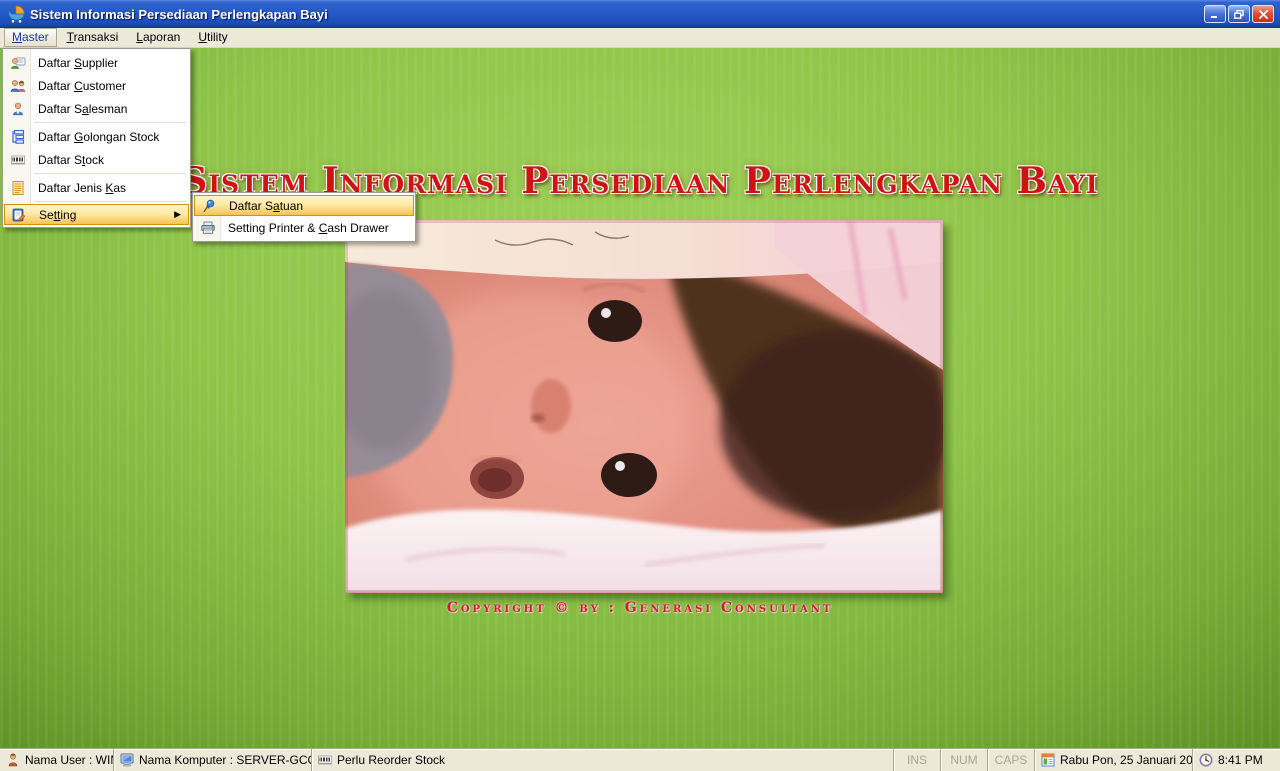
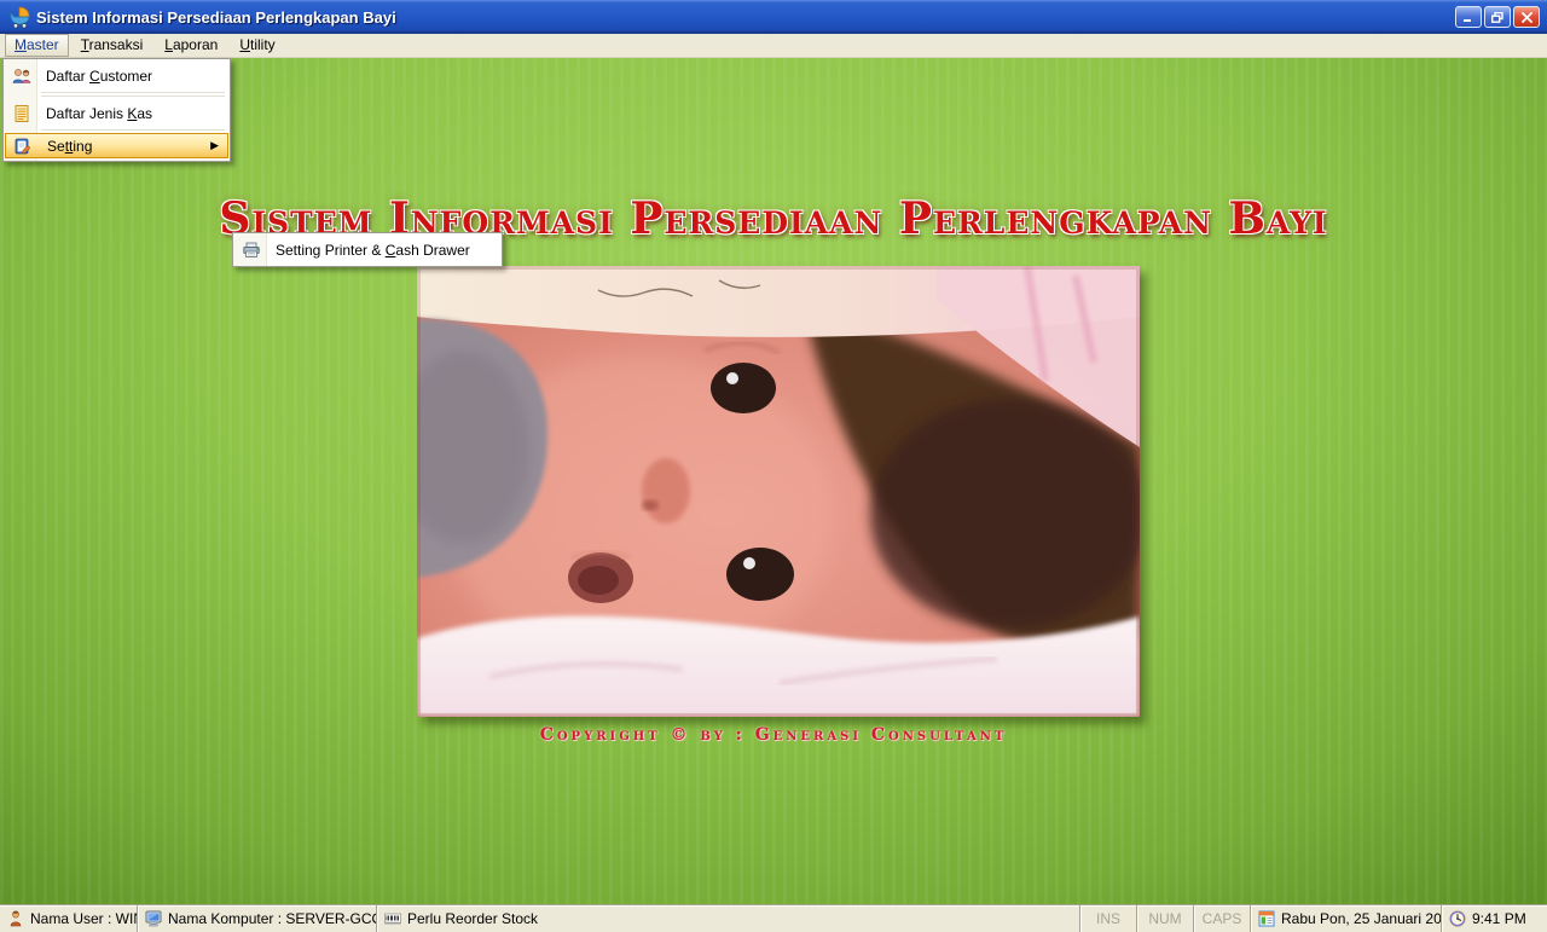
  Sistem Informasi Persediaan Perlengkapan Bayi
  Master
  Transaksi
  Laporan
  Utility
  Sistem Informasi Persediaan Perlengkapan Bayi
  Copyright © by : Generasi Consultant
- Daftar Supplier
  Daftar Customer
- Daftar Salesman
- Daftar Golongan Stock
- Daftar Stock
  Daftar Jenis Kas
  Setting
  ▶
- Daftar Satuan
  Setting Printer & Cash Drawer
  Nama User : WI
  Nama Komputer : SERVER-GC
  Perlu Reorder Stock
  INS
  NUM
  CAPS
  Rabu Pon, 25 Januari 20
- 8:41 PM
+ 9:41 PM
